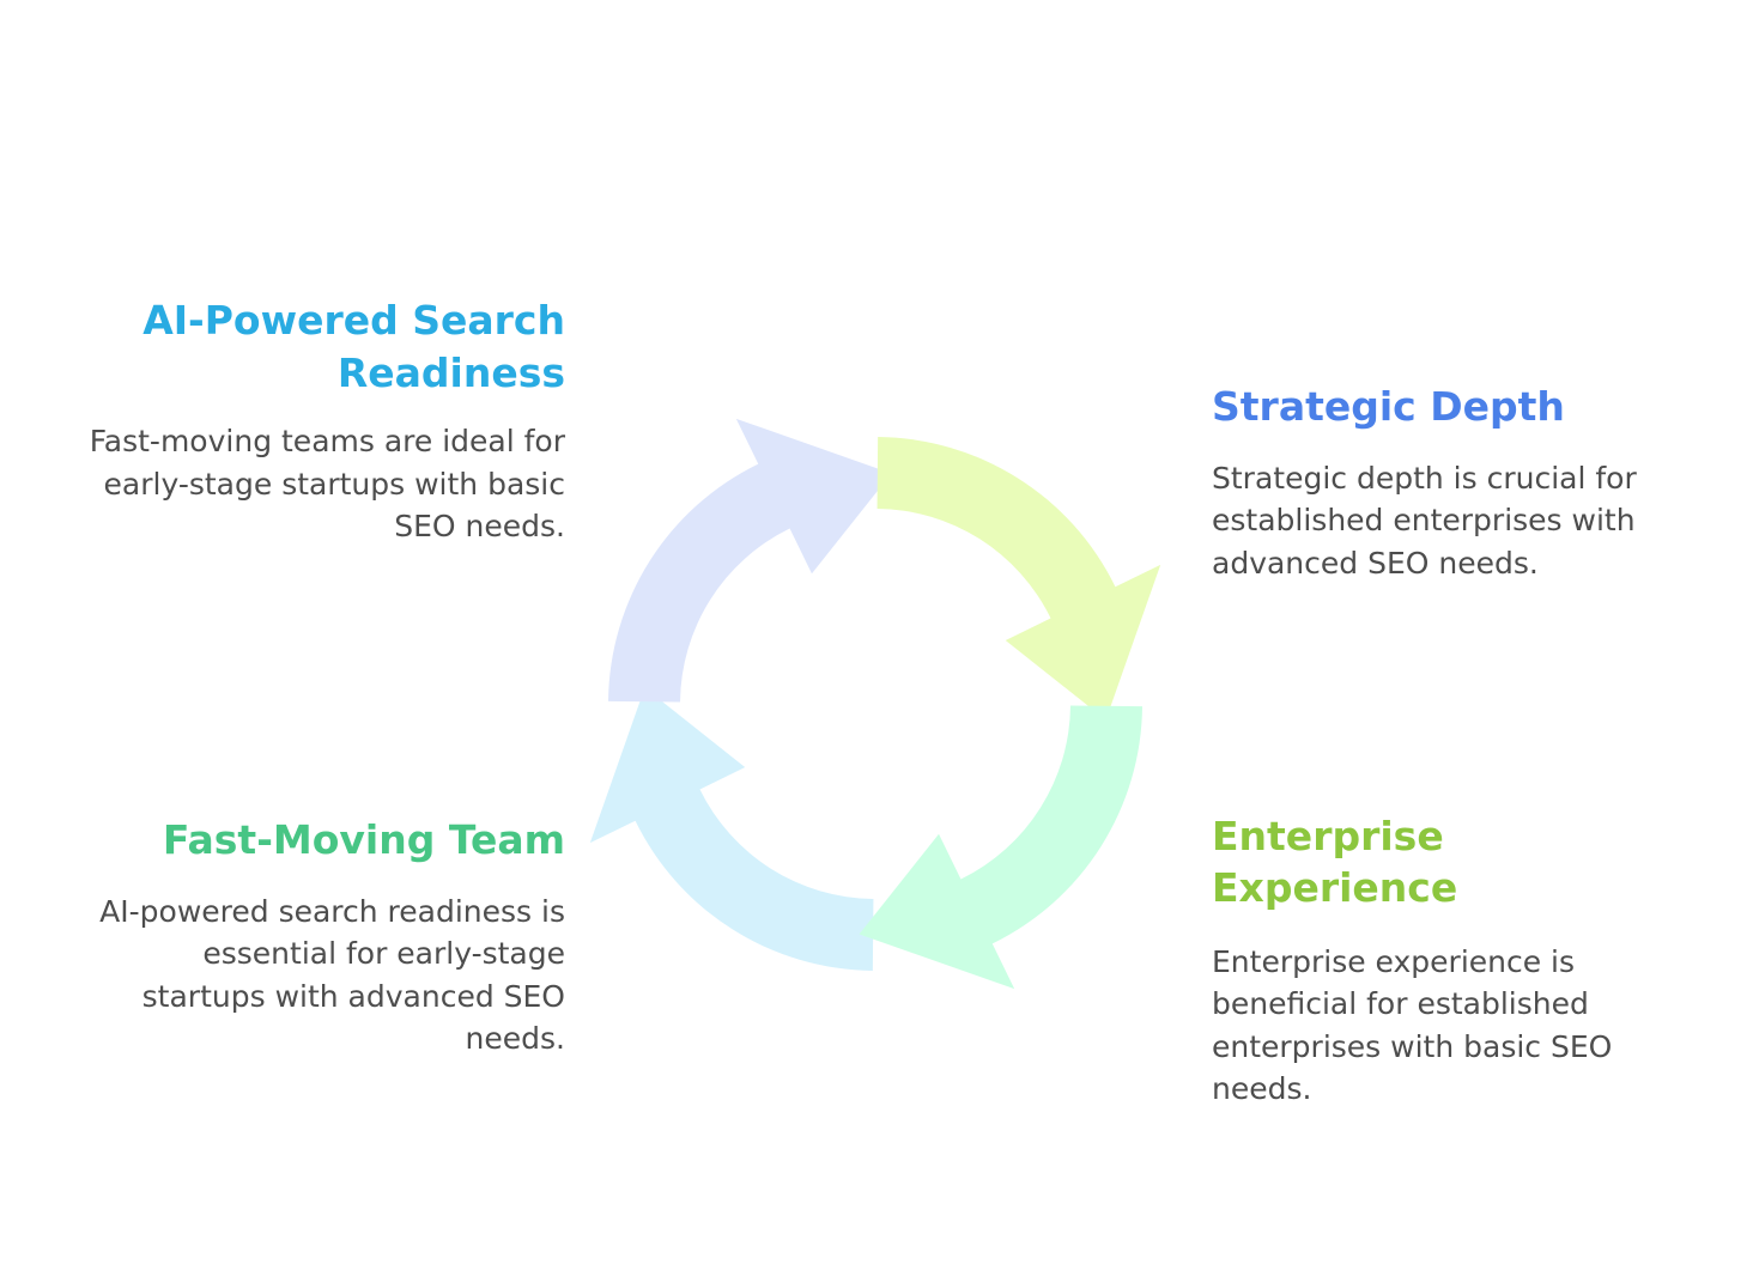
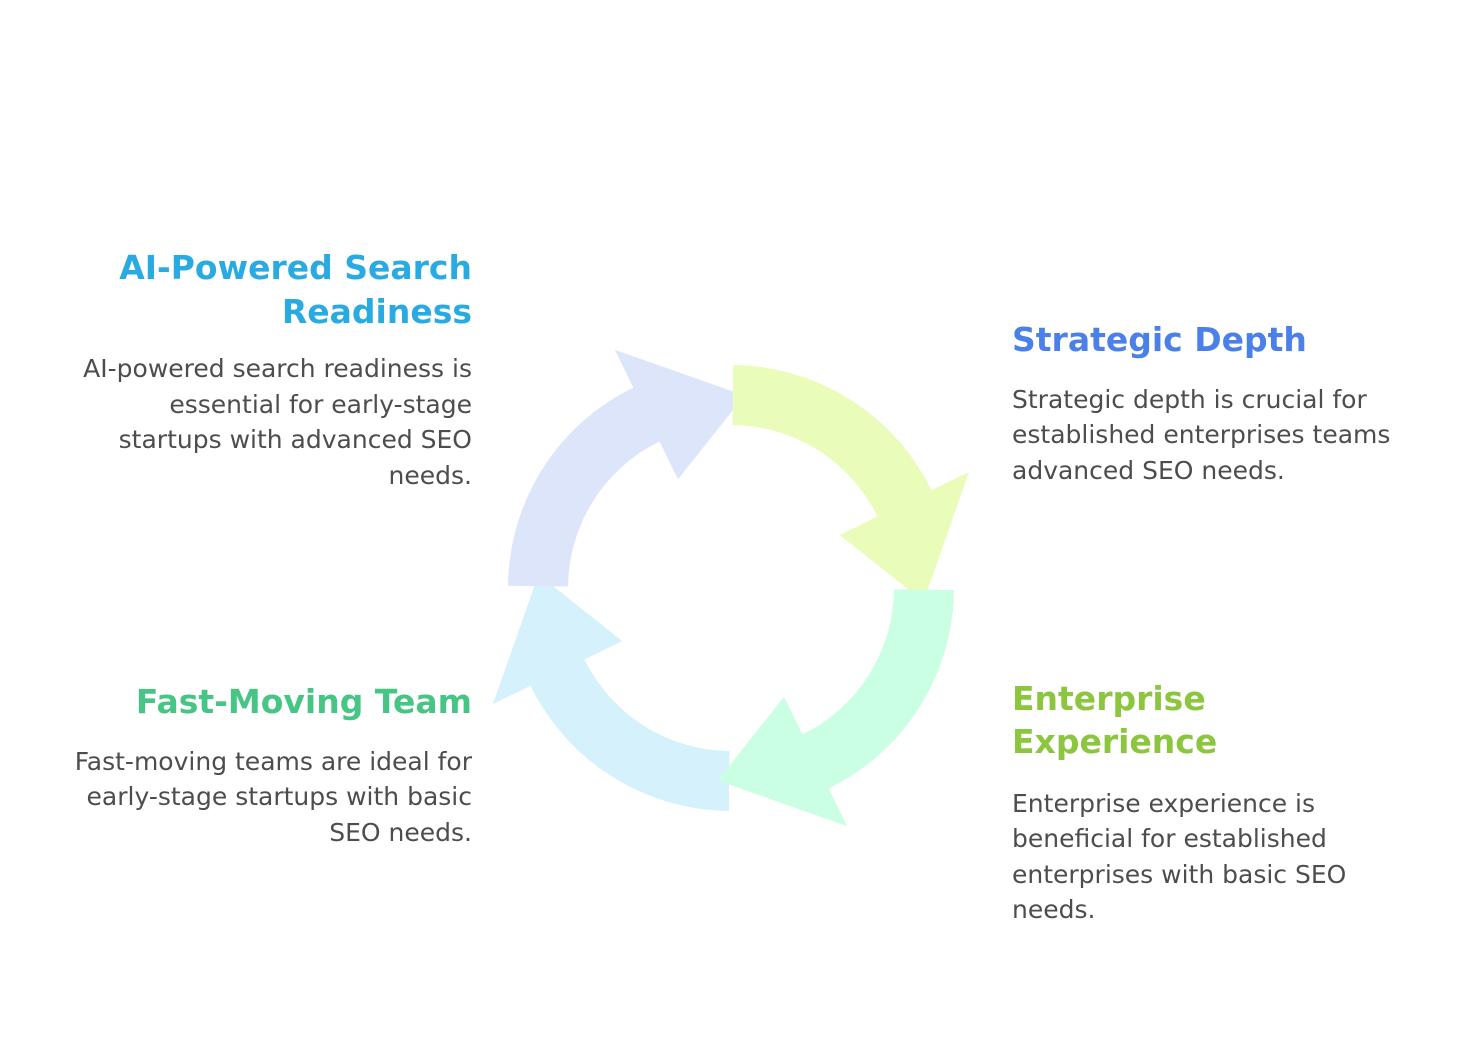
  AI-Powered Search Readiness
- Fast-moving teams are ideal for early-stage startups with basic SEO needs.
+ AI-powered search readiness is essential for early-stage startups with advanced SEO needs.
  Strategic Depth
- Strategic depth is crucial for established enterprises with advanced SEO needs.
+ Strategic depth is crucial for established enterprises teams advanced SEO needs.
  Fast-Moving Team
- AI-powered search readiness is essential for early-stage startups with advanced SEO needs.
+ Fast-moving teams are ideal for early-stage startups with basic SEO needs.
  Enterprise Experience
  Enterprise experience is beneficial for established enterprises with basic SEO needs.
